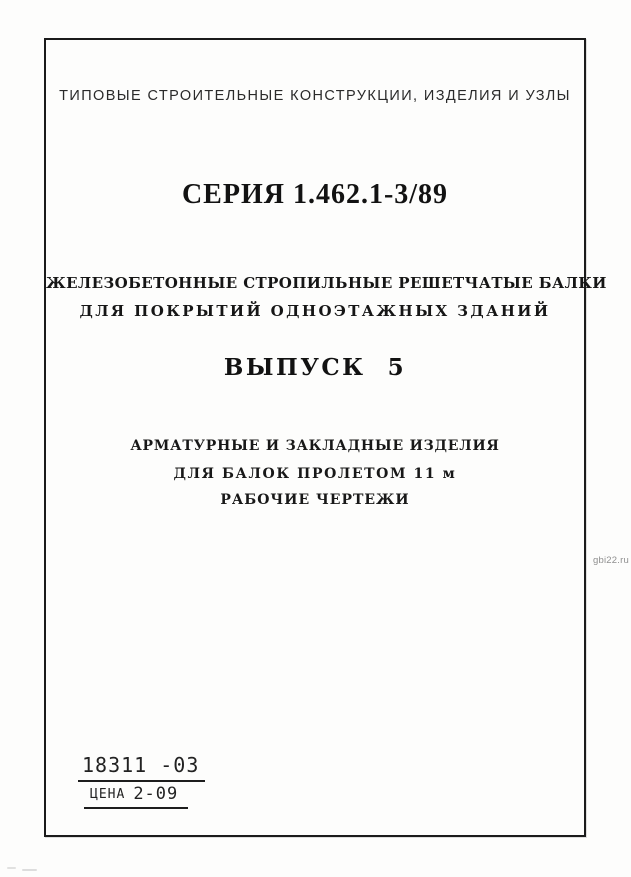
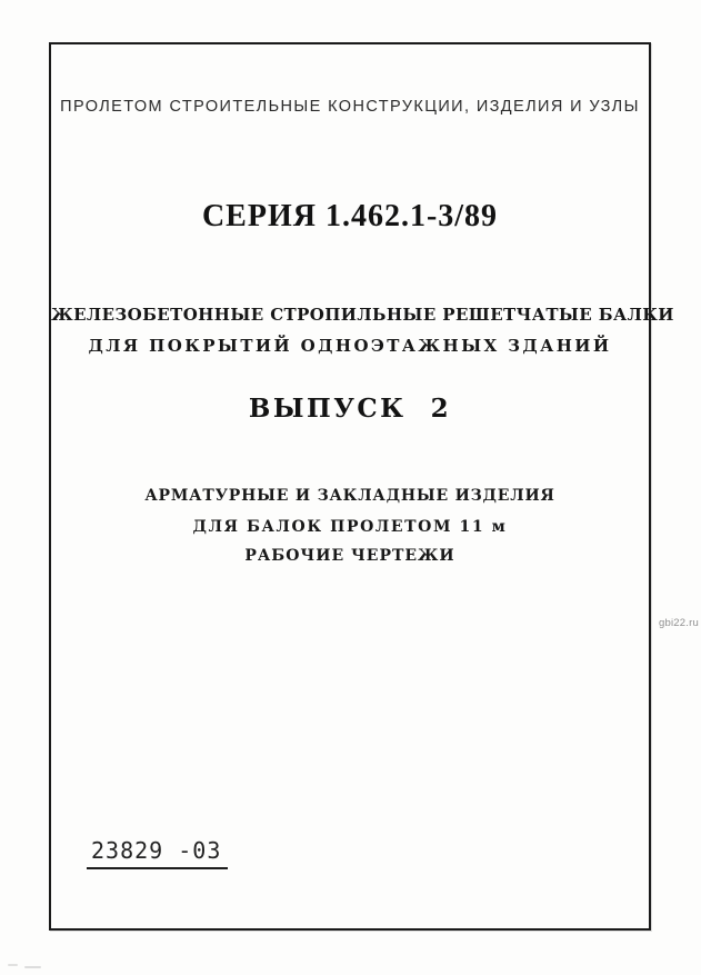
- ТИПОВЫЕ СТРОИТЕЛЬНЫЕ КОНСТРУКЦИИ, ИЗДЕЛИЯ И УЗЛЫ
+ ПРОЛЕТОМ СТРОИТЕЛЬНЫЕ КОНСТРУКЦИИ, ИЗДЕЛИЯ И УЗЛЫ
  СЕРИЯ 1.462.1-3/89
  ЖЕЛЕЗОБЕТОННЫЕ СТРОПИЛЬНЫЕ РЕШЕТЧАТЫЕ БАЛКИ
  ДЛЯ ПОКРЫТИЙ ОДНОЭТАЖНЫХ ЗДАНИЙ
- ВЫПУСК 5
+ ВЫПУСК 2
  АРМАТУРНЫЕ И ЗАКЛАДНЫЕ ИЗДЕЛИЯ
  ДЛЯ БАЛОК ПРОЛЕТОМ 11 м
  РАБОЧИЕ ЧЕРТЕЖИ
- 18311 -03
+ 23829 -03
- ЦЕНА 2-09
  gbi22.ru
